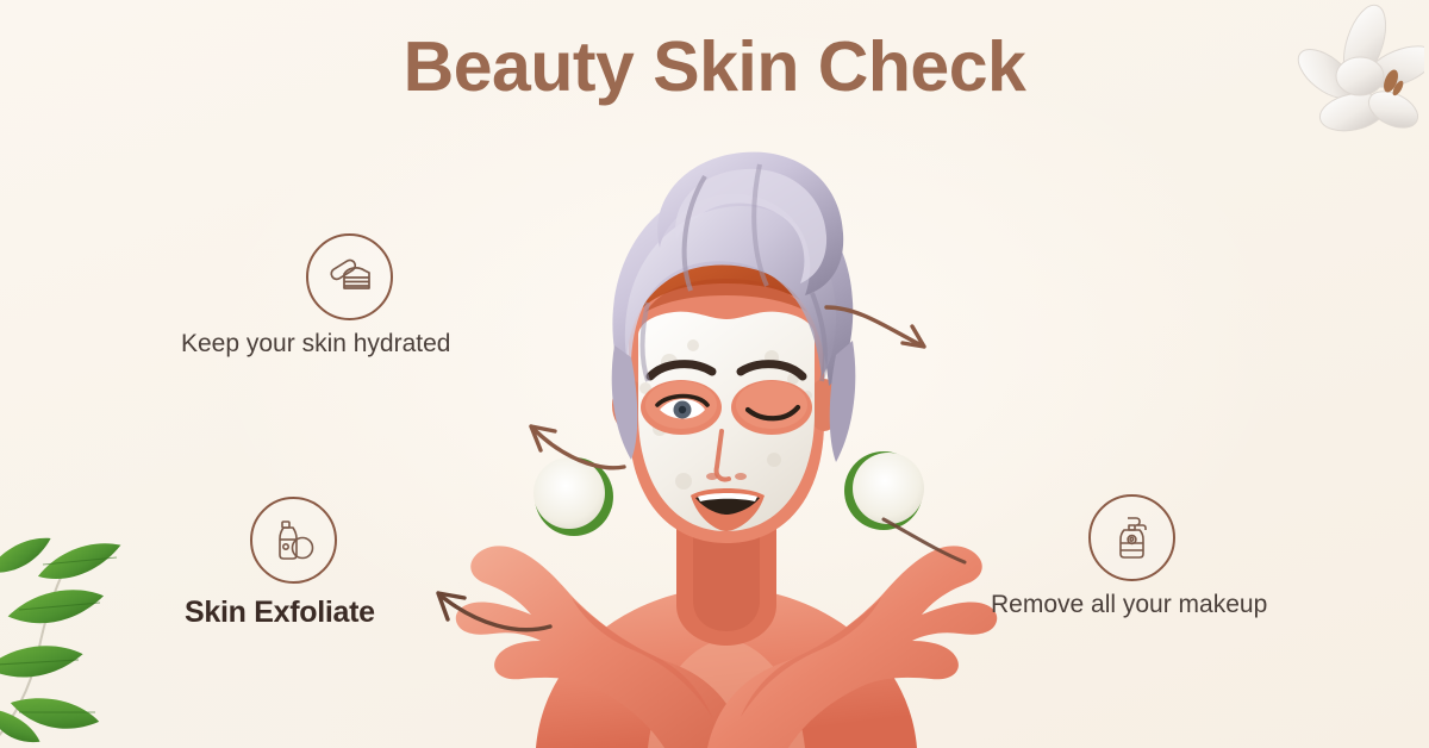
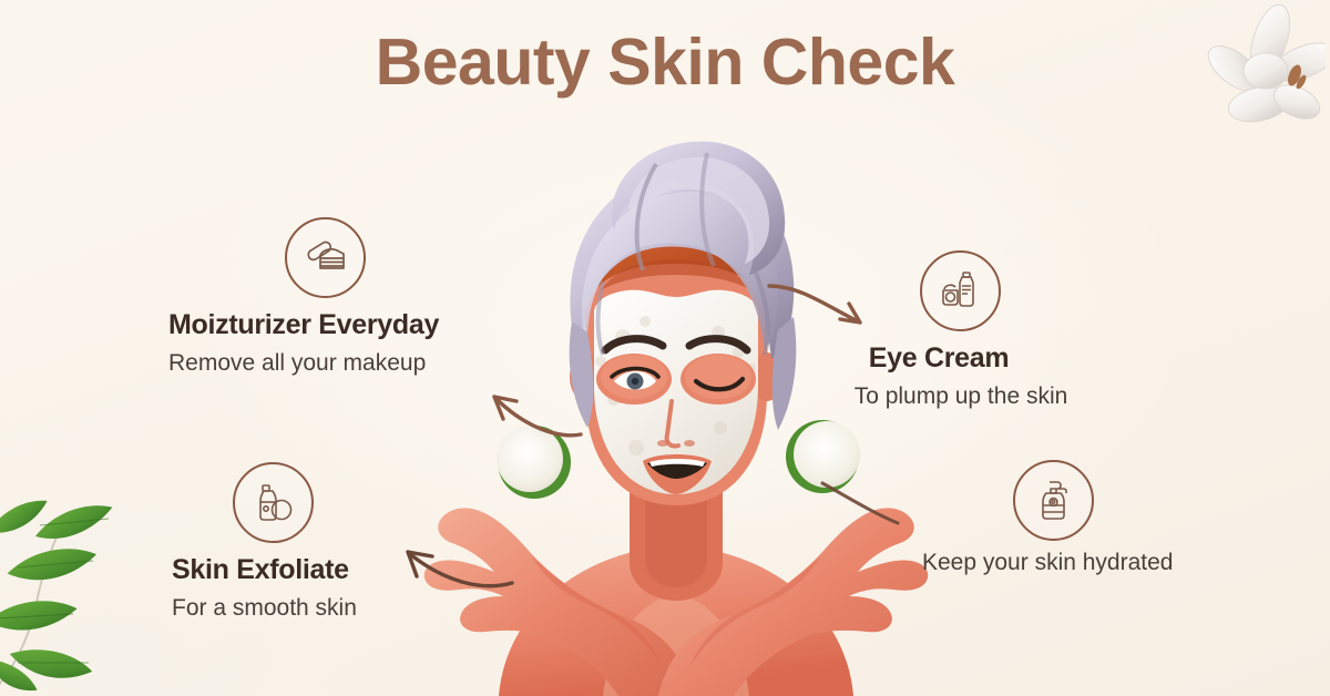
  Beauty Skin Check
+ Moizturizer Everyday
- Keep your skin hydrated
+ Remove all your makeup
  Skin Exfoliate
+ For a smooth skin
+ Eye Cream
+ To plump up the skin
- Remove all your makeup
+ Keep your skin hydrated
